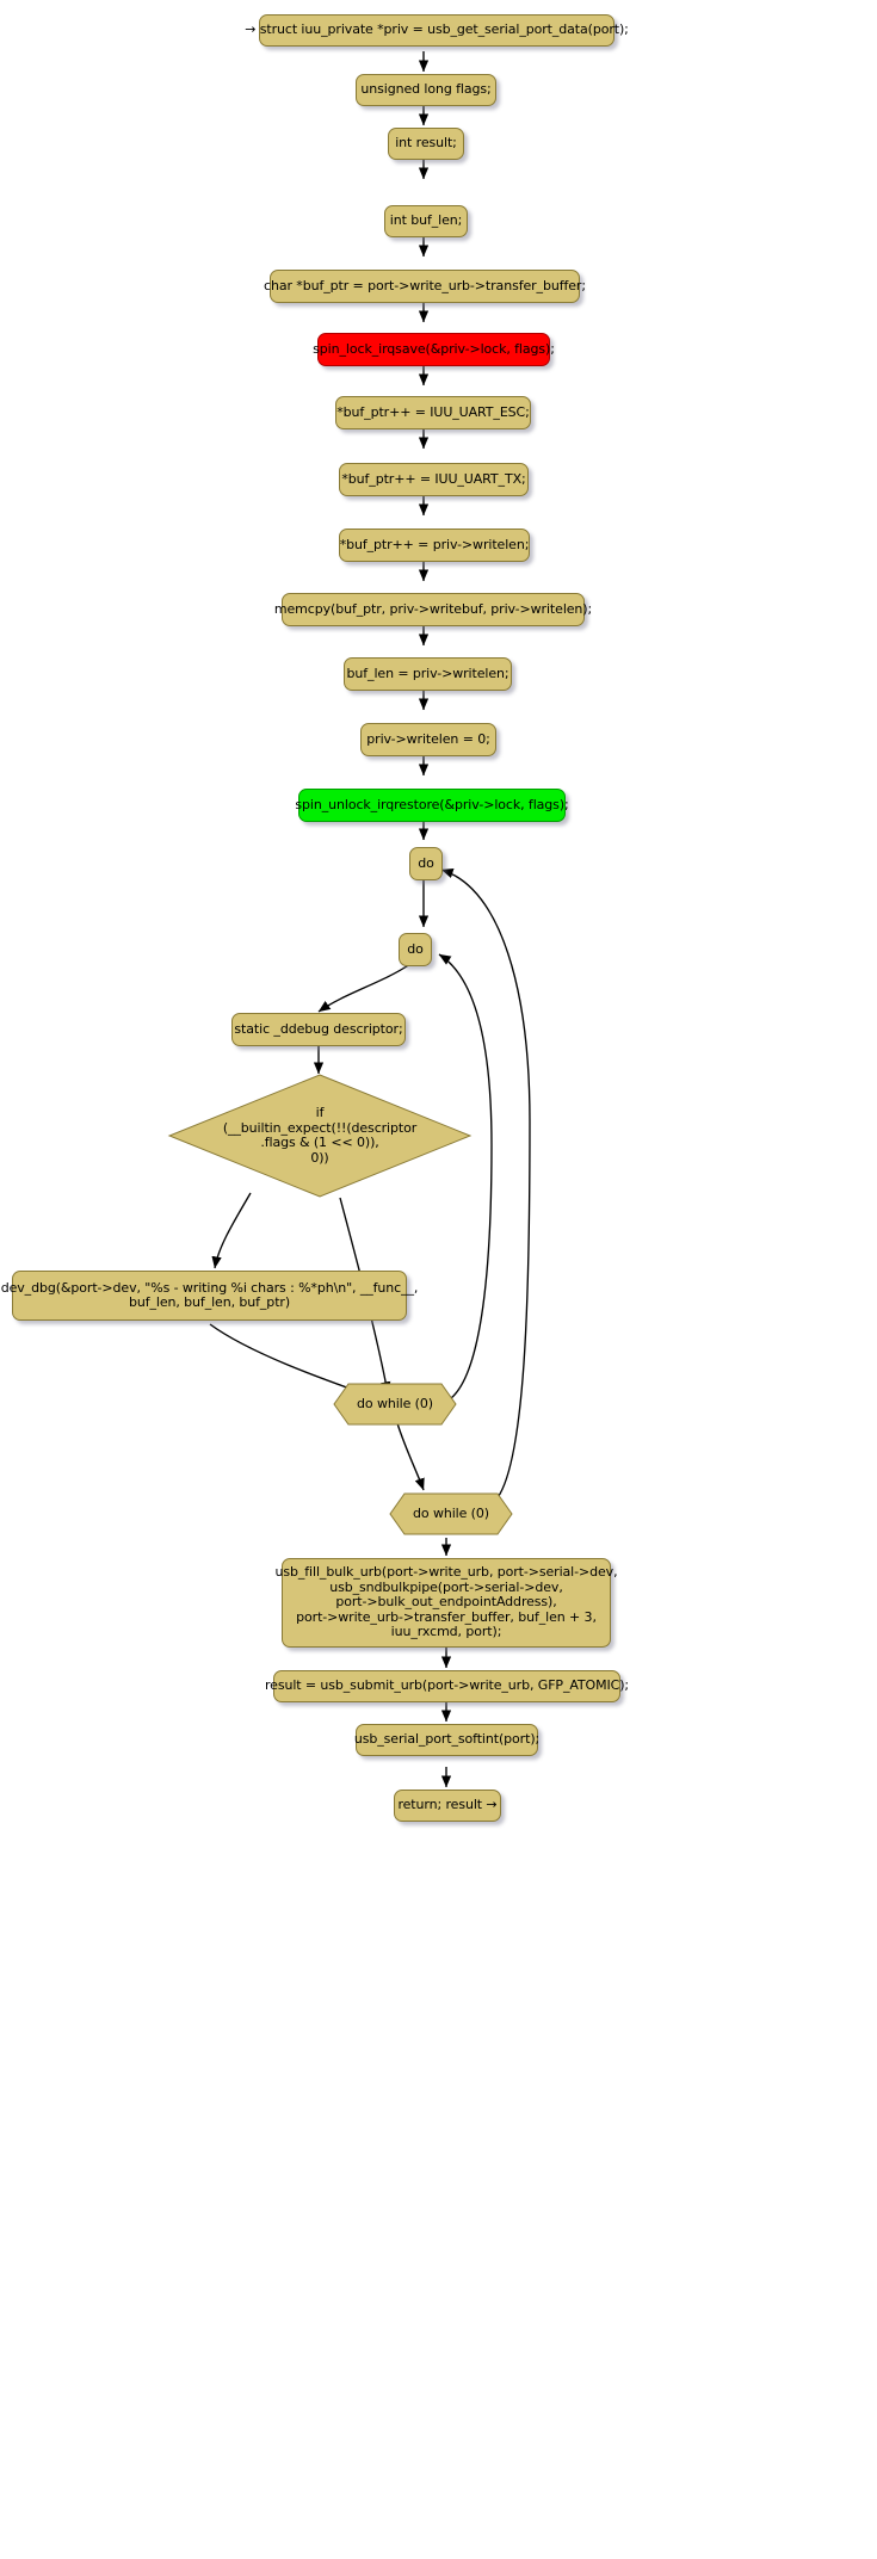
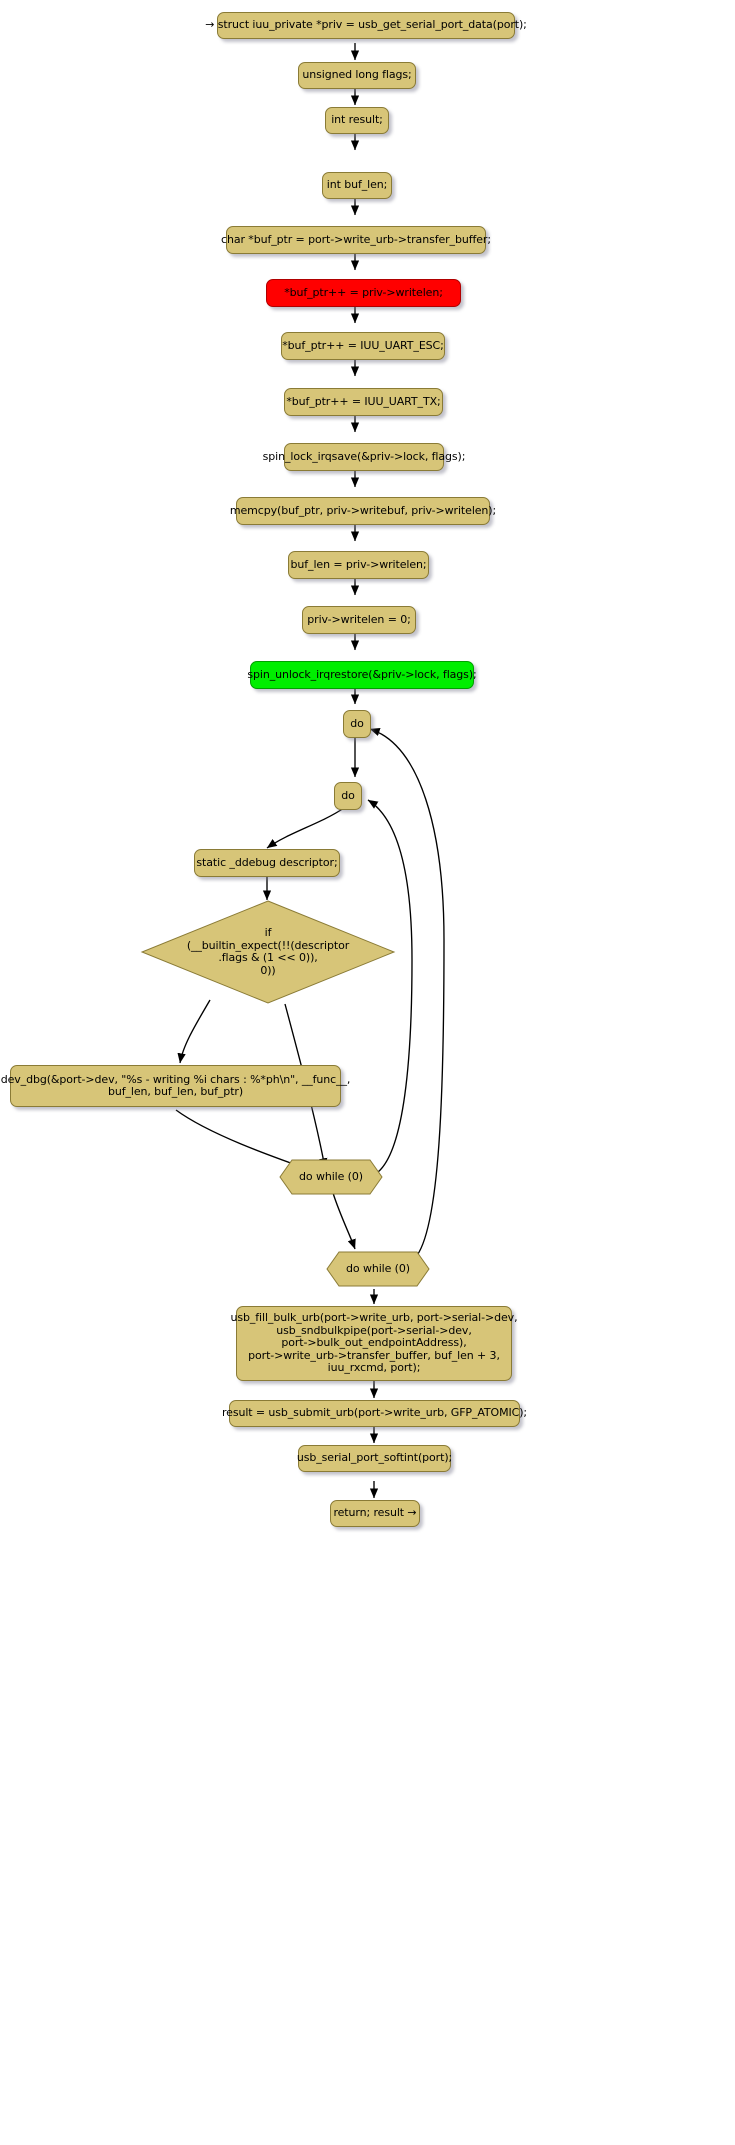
  → struct iuu_private *priv = usb_get_serial_port_data(port);
  unsigned long flags;
  int result;
  int buf_len;
  char *buf_ptr = port->write_urb->transfer_buffer;
- spin_lock_irqsave(&priv->lock, flags);
+ *buf_ptr++ = priv->writelen;
  *buf_ptr++ = IUU_UART_ESC;
  *buf_ptr++ = IUU_UART_TX;
- *buf_ptr++ = priv->writelen;
+ spin_lock_irqsave(&priv->lock, flags);
  memcpy(buf_ptr, priv->writebuf, priv->writelen);
  buf_len = priv->writelen;
  priv->writelen = 0;
  spin_unlock_irqrestore(&priv->lock, flags);
  do
  do
  static _ddebug descriptor;
  if
  (__builtin_expect(!!(descriptor
  .flags & (1 << 0)),
  0))
  dev_dbg(&port->dev, "%s - writing %i chars : %*ph\n", __func__,
  buf_len, buf_len, buf_ptr)
  do while (0)
  do while (0)
  usb_fill_bulk_urb(port->write_urb, port->serial->dev,
  usb_sndbulkpipe(port->serial->dev,
  port->bulk_out_endpointAddress),
  port->write_urb->transfer_buffer, buf_len + 3,
  iuu_rxcmd, port);
  result = usb_submit_urb(port->write_urb, GFP_ATOMIC);
  usb_serial_port_softint(port);
  return; result →
